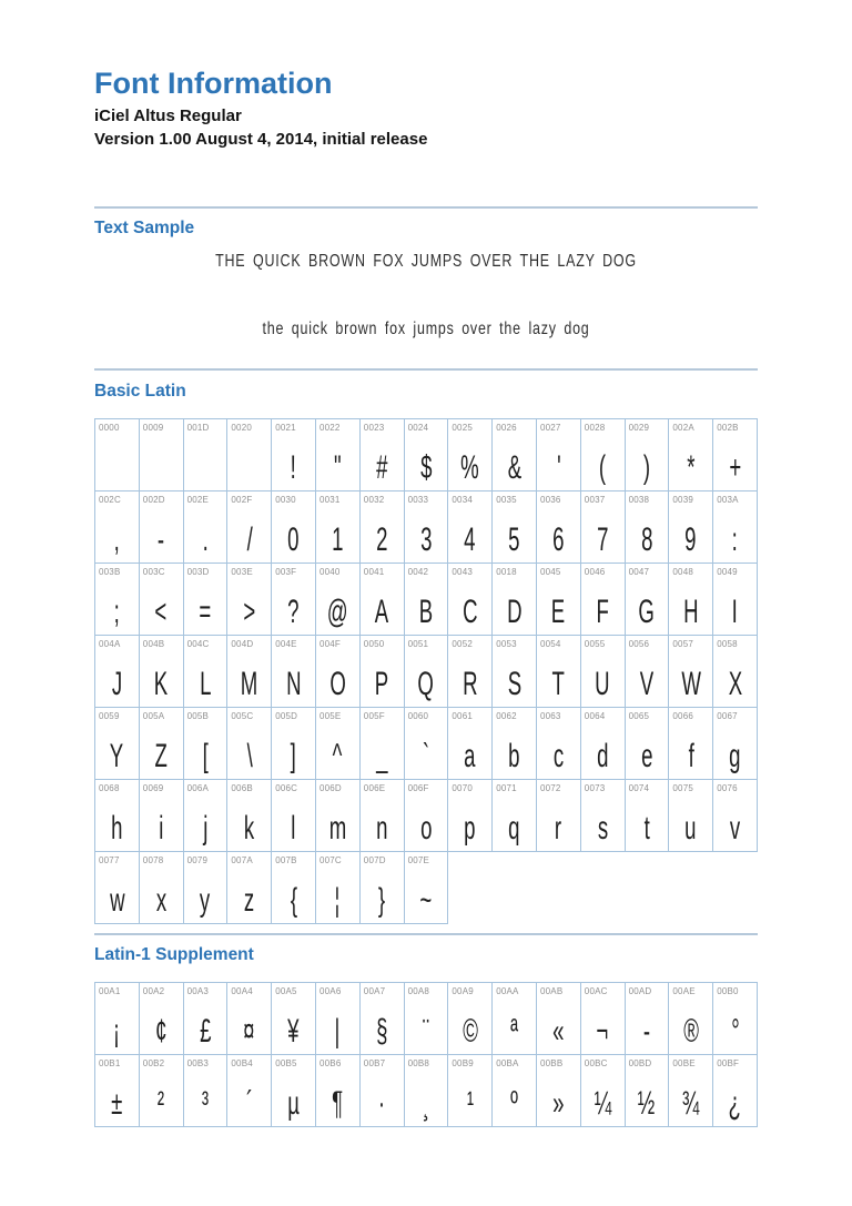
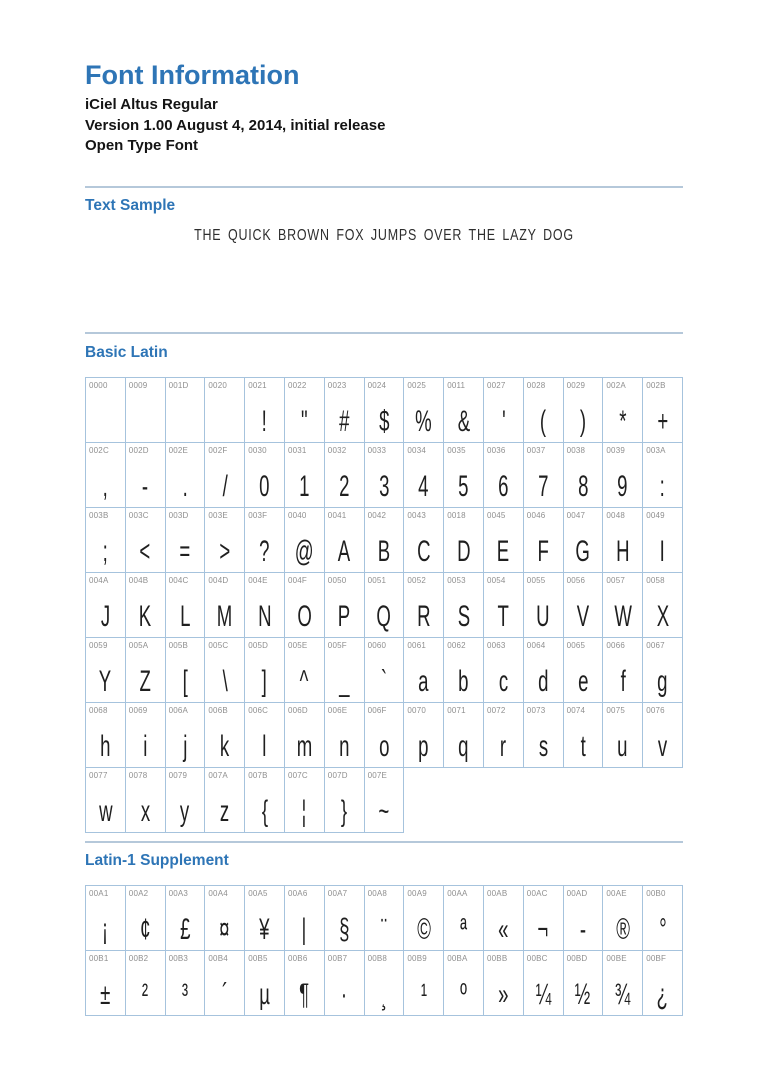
  Font Information
  iCiel Altus Regular
  Version 1.00 August 4, 2014, initial release
+ Open Type Font
  Text Sample
  THE QUICK BROWN FOX JUMPS OVER THE LAZY DOG
- the quick brown fox jumps over the lazy dog
  Basic Latin
  0000
  0009
  001D
  0020
  0021
  !
  0022
  "
  0023
  #
  0024
  $
  0025
  %
- 0026
+ 0011
  &
  0027
  '
  0028
  (
  0029
  )
  002A
  *
  002B
  +
  002C
  ,
  002D
  -
  002E
  .
  002F
  /
  0030
  0
  0031
  1
  0032
  2
  0033
  3
  0034
  4
  0035
  5
  0036
  6
  0037
  7
  0038
  8
  0039
  9
  003A
  :
  003B
  ;
  003C
  <
  003D
  =
  003E
  >
  003F
  ?
  0040
  @
  0041
  A
  0042
  B
  0043
  C
  0018
  D
  0045
  E
  0046
  F
  0047
  G
  0048
  H
  0049
  I
  004A
  J
  004B
  K
  004C
  L
  004D
  M
  004E
  N
  004F
  O
  0050
  P
  0051
  Q
  0052
  R
  0053
  S
  0054
  T
  0055
  U
  0056
  V
  0057
  W
  0058
  X
  0059
  Y
  005A
  Z
  005B
  [
  005C
  \
  005D
  ]
  005E
  ^
  005F
  _
  0060
  `
  0061
  a
  0062
  b
  0063
  c
  0064
  d
  0065
  e
  0066
  f
  0067
  g
  0068
  h
  0069
  i
  006A
  j
  006B
  k
  006C
  l
  006D
  m
  006E
  n
  006F
  o
  0070
  p
  0071
  q
  0072
  r
  0073
  s
  0074
  t
  0075
  u
  0076
  v
  0077
  w
  0078
  x
  0079
  y
  007A
  z
  007B
  {
  007C
  ¦
  007D
  }
  007E
  ~
  Latin-1 Supplement
  00A1
  ¡
  00A2
  ¢
  00A3
  £
  00A4
  ¤
  00A5
  ¥
  00A6
  |
  00A7
  §
  00A8
  ¨
  00A9
  ©
  00AA
  ª
  00AB
  «
  00AC
  ¬
  00AD
  -
  00AE
  ®
  00B0
  °
  00B1
  ±
  00B2
  ²
  00B3
  ³
  00B4
  ´
  00B5
  µ
  00B6
  ¶
  00B7
  ·
  00B8
  ¸
  00B9
  ¹
  00BA
  º
  00BB
  »
  00BC
  ¼
  00BD
  ½
  00BE
  ¾
  00BF
  ¿
